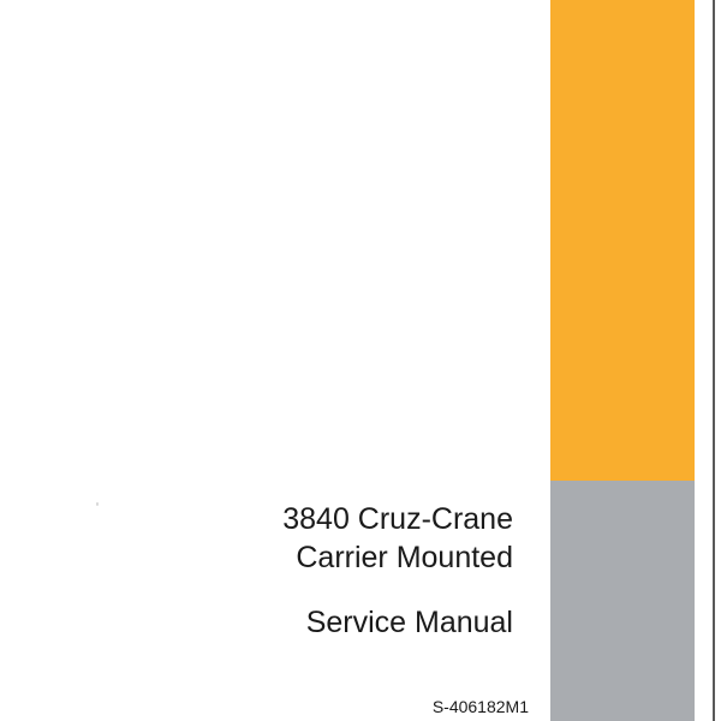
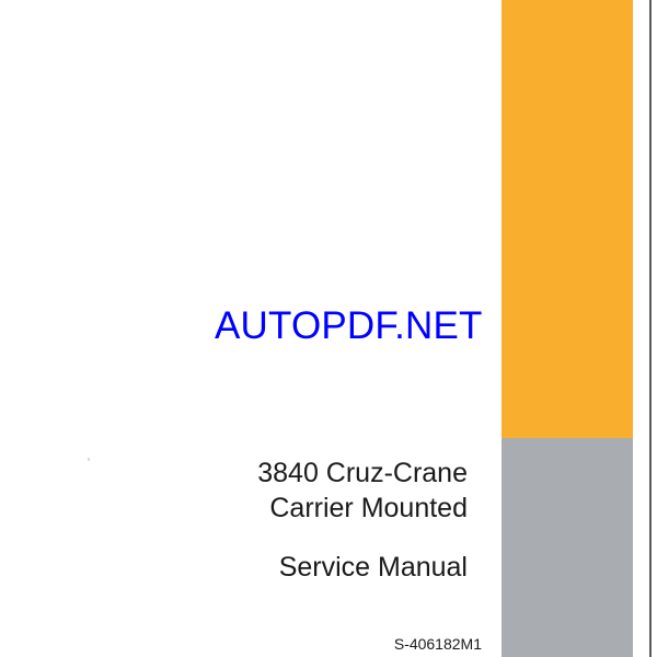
+ AUTOPDF.NET
  3840 Cruz-Crane
  Carrier Mounted
  Service Manual
  S-406182M1
